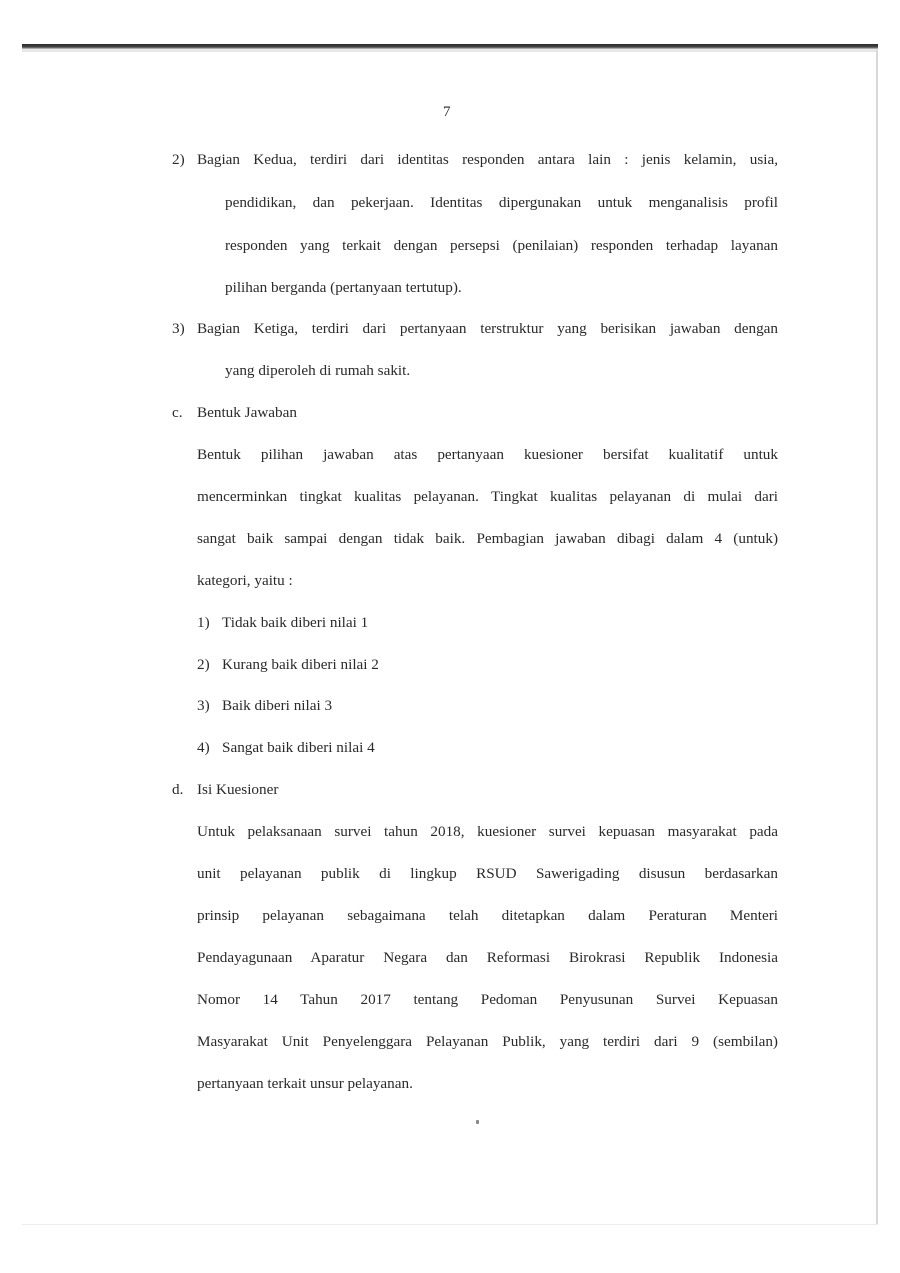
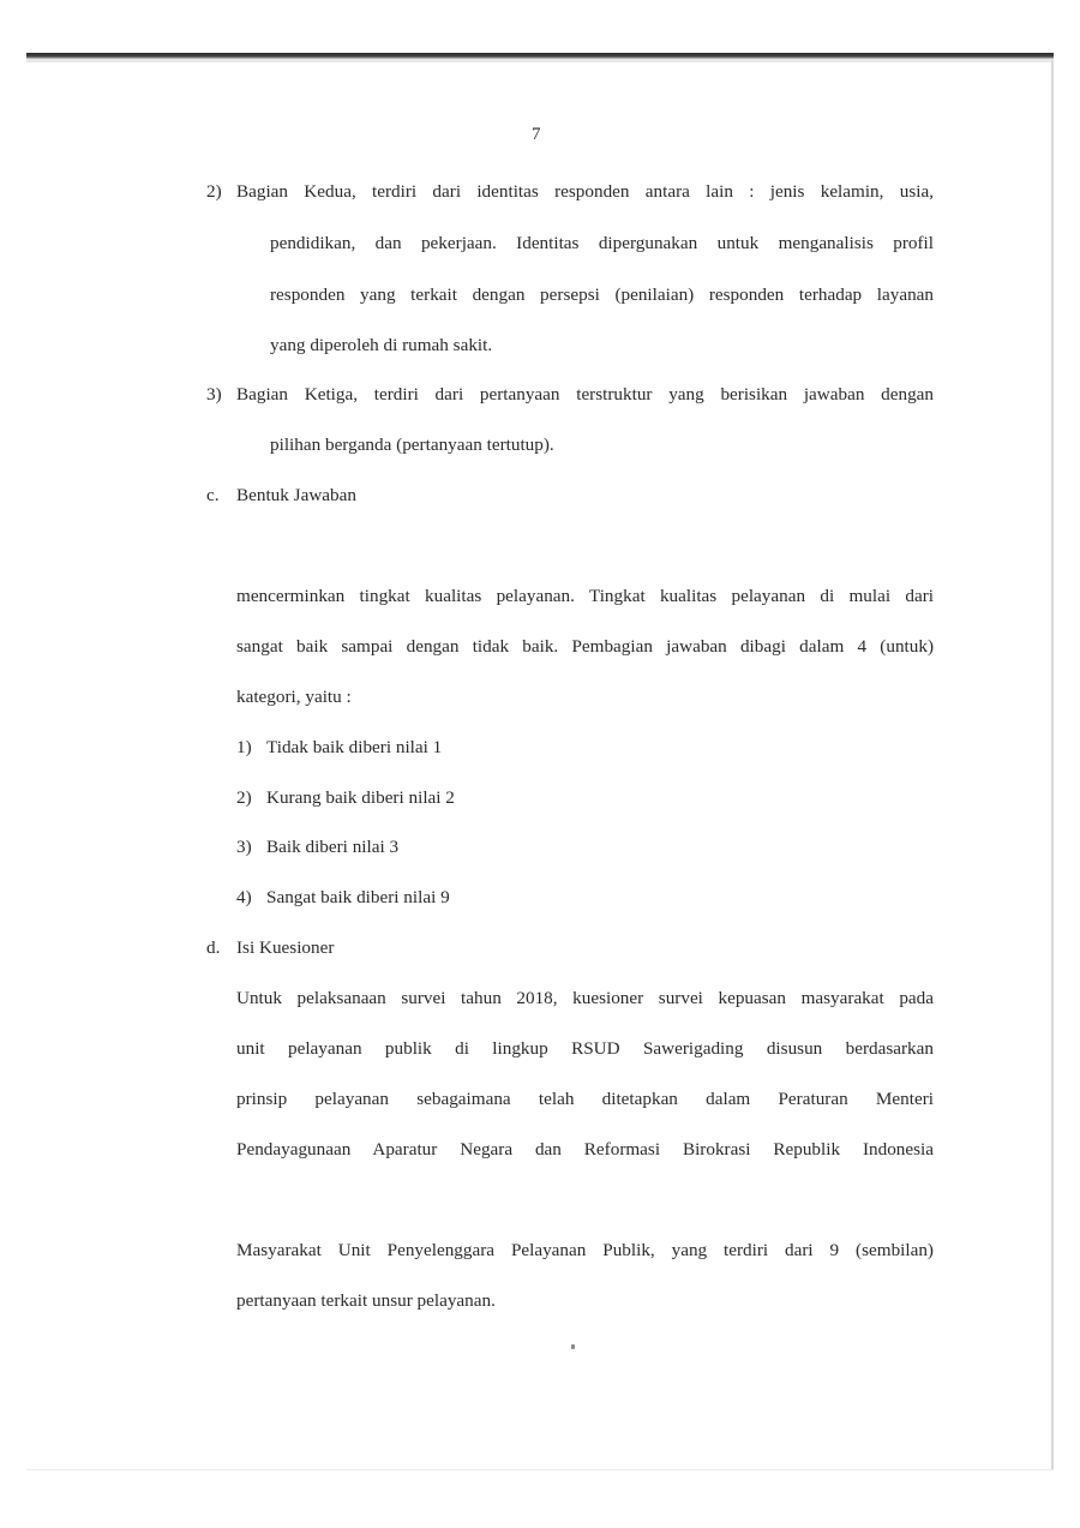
  7
  2)
  Bagian Kedua, terdiri dari identitas responden antara lain : jenis kelamin, usia,
  pendidikan, dan pekerjaan. Identitas dipergunakan untuk menganalisis profil
  responden yang terkait dengan persepsi (penilaian) responden terhadap layanan
- pilihan berganda (pertanyaan tertutup).
+ yang diperoleh di rumah sakit.
  3)
  Bagian Ketiga, terdiri dari pertanyaan terstruktur yang berisikan jawaban dengan
- yang diperoleh di rumah sakit.
+ pilihan berganda (pertanyaan tertutup).
  c.
  Bentuk Jawaban
- Bentuk pilihan jawaban atas pertanyaan kuesioner bersifat kualitatif untuk
  mencerminkan tingkat kualitas pelayanan. Tingkat kualitas pelayanan di mulai dari
  sangat baik sampai dengan tidak baik. Pembagian jawaban dibagi dalam 4 (untuk)
  kategori, yaitu :
  1)
  Tidak baik diberi nilai 1
  2)
  Kurang baik diberi nilai 2
  3)
  Baik diberi nilai 3
  4)
- Sangat baik diberi nilai 4
+ Sangat baik diberi nilai 9
  d.
  Isi Kuesioner
  Untuk pelaksanaan survei tahun 2018, kuesioner survei kepuasan masyarakat pada
  unit pelayanan publik di lingkup RSUD Sawerigading disusun berdasarkan
  prinsip pelayanan sebagaimana telah ditetapkan dalam Peraturan Menteri
  Pendayagunaan Aparatur Negara dan Reformasi Birokrasi Republik Indonesia
- Nomor 14 Tahun 2017 tentang Pedoman Penyusunan Survei Kepuasan
  Masyarakat Unit Penyelenggara Pelayanan Publik, yang terdiri dari 9 (sembilan)
  pertanyaan terkait unsur pelayanan.
